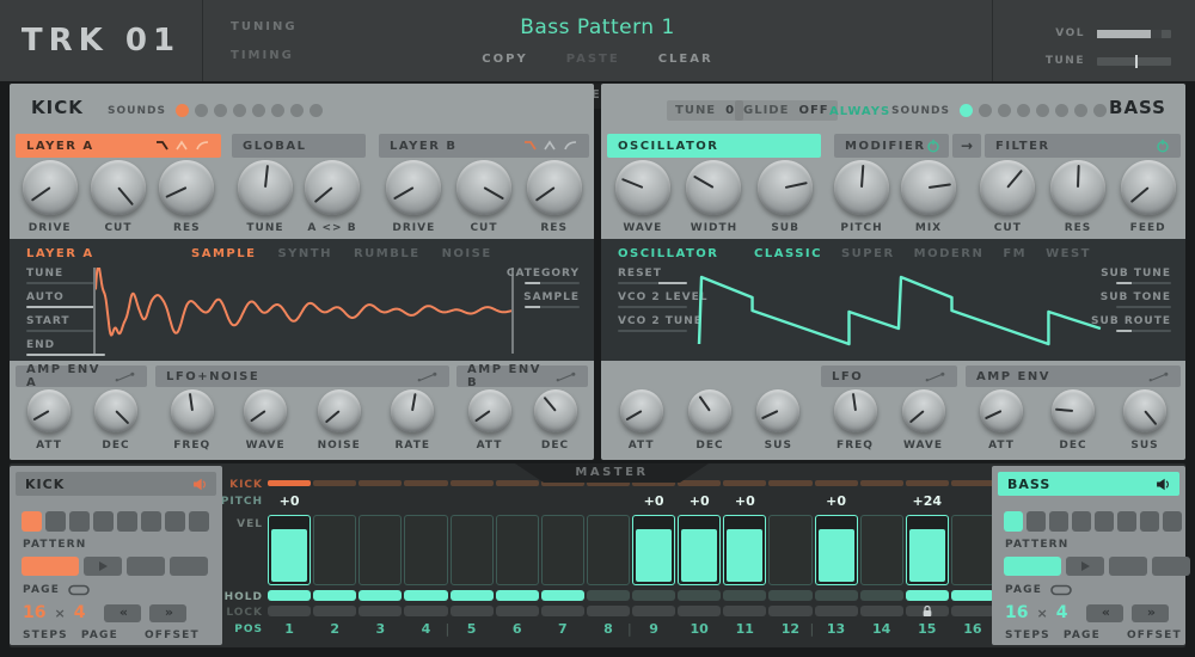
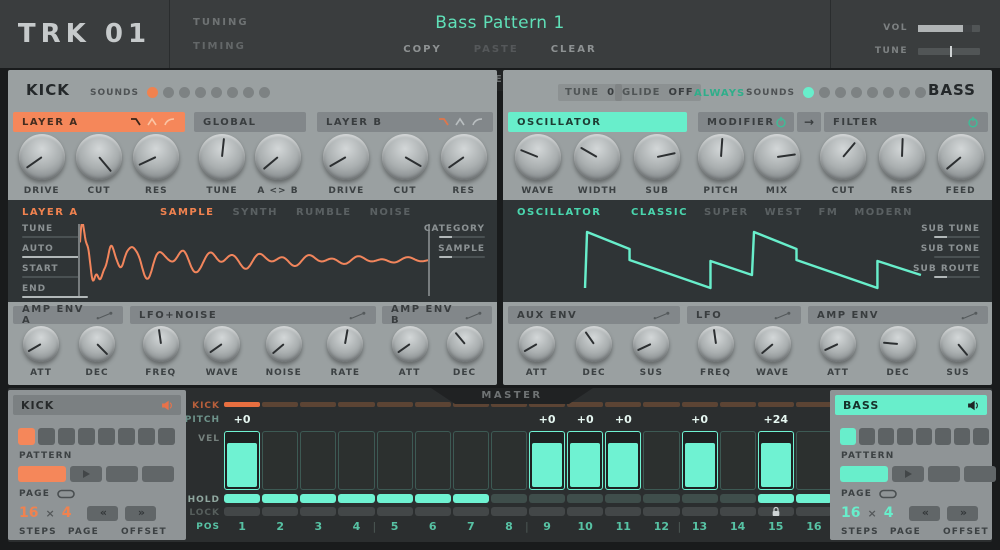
  TRK 01
  TUNING
  TIMING
  Bass Pattern 1
  COPY
  PASTE
  CLEAR
  VOL
  TUNE
  KICK
  SOUNDS
  LAYER A
  GLOBAL
  LAYER B
  DRIVE
  CUT
  RES
  TUNE
  A <> B
  DRIVE
  CUT
  RES
  LAYER A
  SAMPLE
  SYNTH
  RUMBLE
  NOISE
  TUNE
  AUTO
  START
  END
  CATEGORY
  SAMPLE
  AMP ENV A
  LFO+NOISE
  AMP ENV B
  ATT
  DEC
  FREQ
  WAVE
  NOISE
  RATE
  ATT
  DEC
  BASS
  TUNE
  0
  GLIDE
  OFF
  ALWAYS
  SOUNDS
  OSCILLATOR
  MODIFIER
  →
  FILTER
  WAVE
  WIDTH
  SUB
  PITCH
  MIX
  CUT
  RES
  FEED
  OSCILLATOR
  CLASSIC
  SUPER
- MODERN
+ WEST
  FM
- WEST
+ MODERN
- RESET
- VCO 2 LEVEL
- VCO 2 TUNE
  SUB TUNE
  SUB TONE
  SUB ROUTE
+ AUX ENV
  LFO
  AMP ENV
  ATT
  DEC
  SUS
  FREQ
  WAVE
  ATT
  DEC
  SUS
  MASTER
  KICK
  PATTERN
  PAGE
  16
  ×
  4
  «
  »
  STEPS
  PAGE
  OFFSET
  KICK
  PITCH
  VEL
  HOLD
  LOCK
  POS
  +0
  +0
  +0
  +0
  +0
  +24
  1
  2
  3
  4
  5
  |
  6
  7
  8
  9
  |
  10
  11
  12
  13
  |
  14
  15
  16
  BASS
  PATTERN
  PAGE
  16
  ×
  4
  «
  »
  STEPS
  PAGE
  OFFSET
